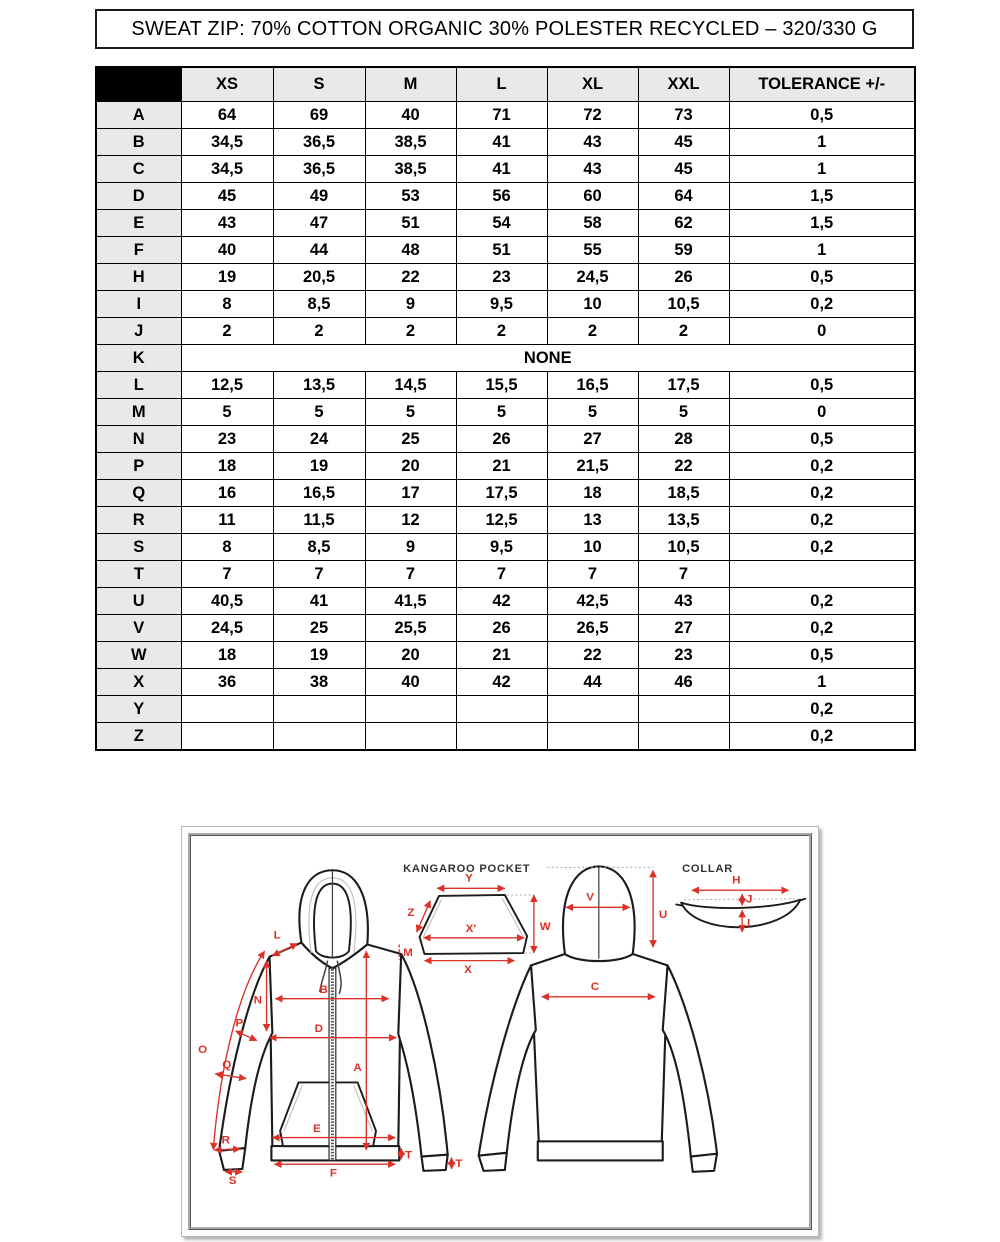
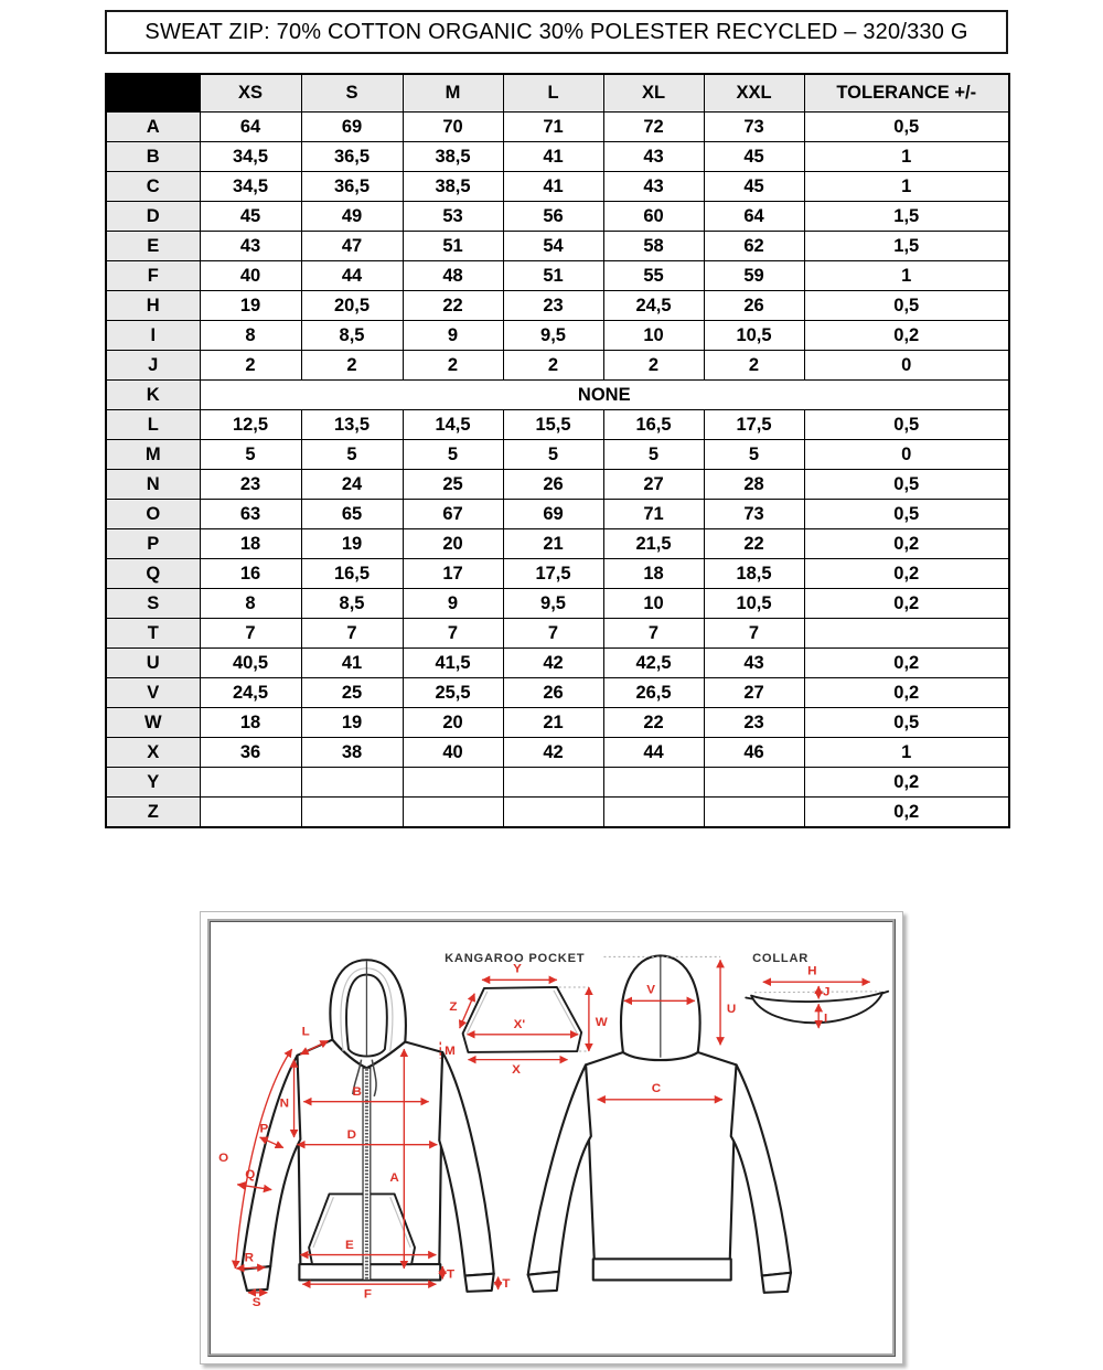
  SWEAT ZIP: 70% COTTON ORGANIC 30% POLESTER RECYCLED – 320/330 G
  	XS	S	M	L	XL	XXL	TOLERANCE +/-
- A	64	69	40	71	72	73	0,5
+ A	64	69	70	71	72	73	0,5
  B	34,5	36,5	38,5	41	43	45	1
  C	34,5	36,5	38,5	41	43	45	1
  D	45	49	53	56	60	64	1,5
  E	43	47	51	54	58	62	1,5
  F	40	44	48	51	55	59	1
  H	19	20,5	22	23	24,5	26	0,5
  I	8	8,5	9	9,5	10	10,5	0,2
  J	2	2	2	2	2	2	0
  K	NONE
  L	12,5	13,5	14,5	15,5	16,5	17,5	0,5
  M	5	5	5	5	5	5	0
  N	23	24	25	26	27	28	0,5
+ O	63	65	67	69	71	73	0,5
  P	18	19	20	21	21,5	22	0,2
  Q	16	16,5	17	17,5	18	18,5	0,2
- R	11	11,5	12	12,5	13	13,5	0,2
  S	8	8,5	9	9,5	10	10,5	0,2
  T	7	7	7	7	7	7
  U	40,5	41	41,5	42	42,5	43	0,2
  V	24,5	25	25,5	26	26,5	27	0,2
  W	18	19	20	21	22	23	0,5
  X	36	38	40	42	44	46	1
  Y							0,2
  Z							0,2
  L
  M
  N
  B
  D
  P
  O
  Q
  A
  E
  F
  T
  R
  S
  T
  KANGAROO POCKET
  Y
  Z
  X'
  W
  X
  V
  U
  C
  COLLAR
  H
  J
  I
